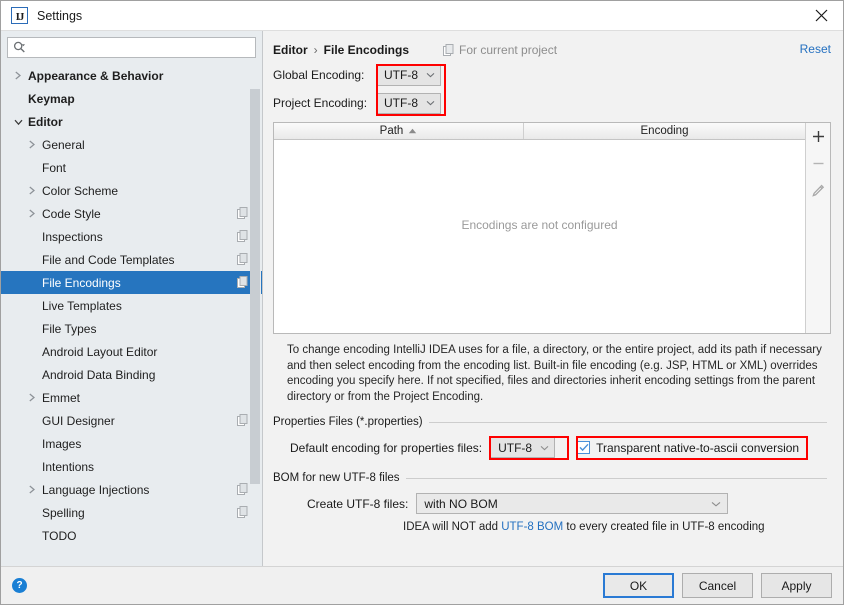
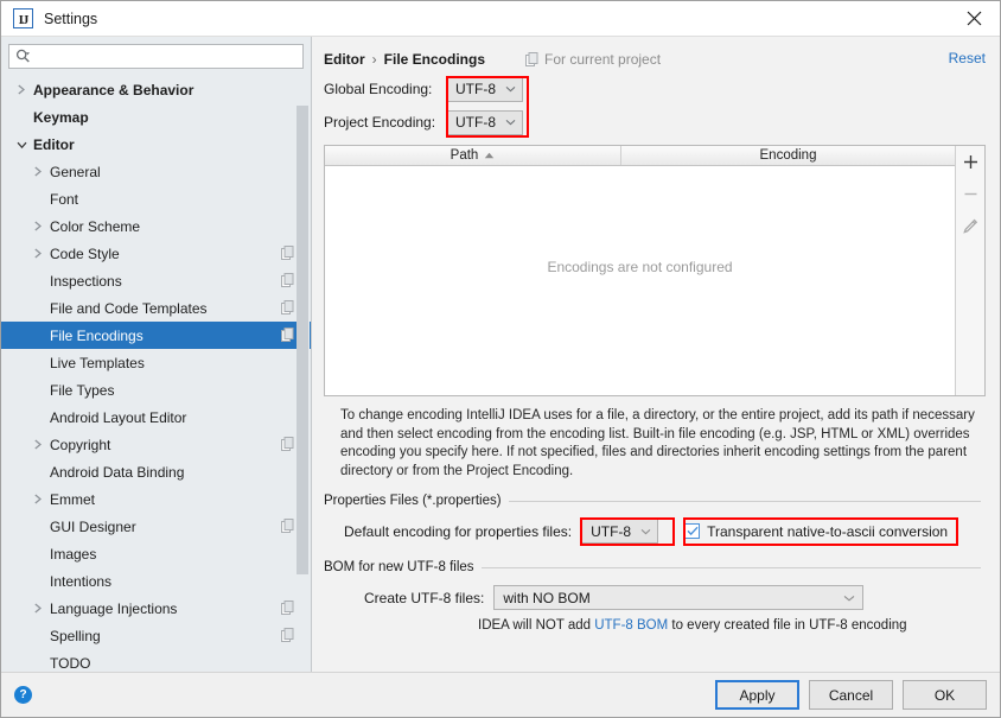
  IJ
  Settings
  Appearance & Behavior
  Keymap
  Editor
  General
  Font
  Color Scheme
  Code Style
  Inspections
  File and Code Templates
  File Encodings
  Live Templates
  File Types
  Android Layout Editor
+ Copyright
  Android Data Binding
  Emmet
  GUI Designer
  Images
  Intentions
  Language Injections
  Spelling
  TODO
  Editor
  ›
  File Encodings
  For current project
  Reset
  Global Encoding:
  UTF-8
  Project Encoding:
  UTF-8
  Path
  Encoding
  Encodings are not configured
  To change encoding IntelliJ IDEA uses for a file, a directory, or the entire project, add its path if necessary and then select encoding from the encoding list. Built-in file encoding (e.g. JSP, HTML or XML) overrides encoding you specify here. If not specified, files and directories inherit encoding settings from the parent directory or from the Project Encoding.
  Properties Files (*.properties)
  Default encoding for properties files:
  UTF-8
  Transparent native-to-ascii conversion
  BOM for new UTF-8 files
  Create UTF-8 files:
  with NO BOM
  IDEA will NOT add UTF-8 BOM to every created file in UTF-8 encoding
  ?
- OK
+ Apply
  Cancel
- Apply
+ OK
